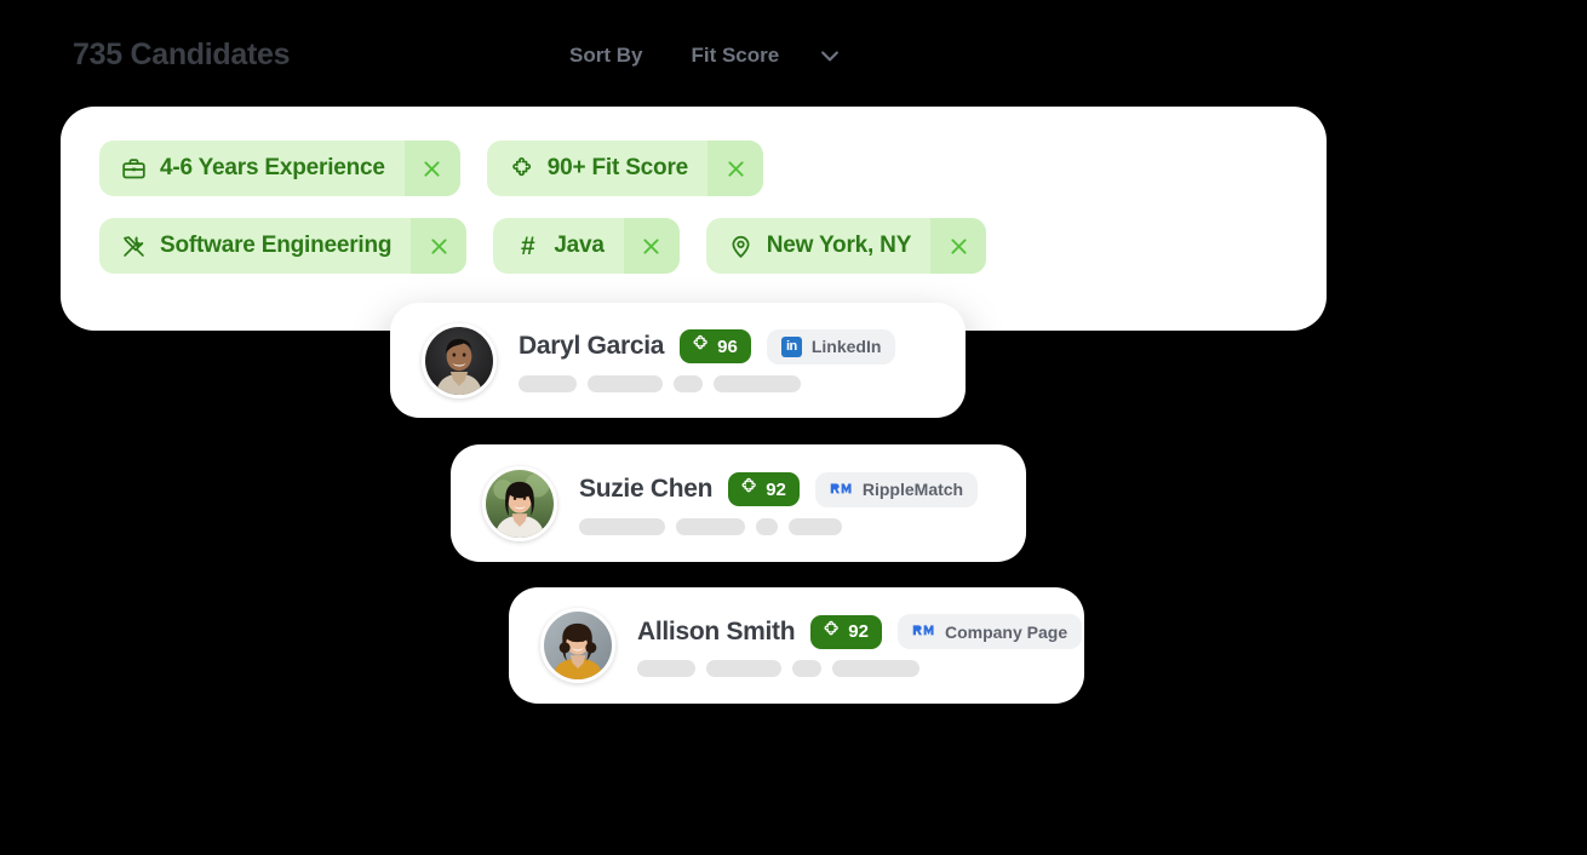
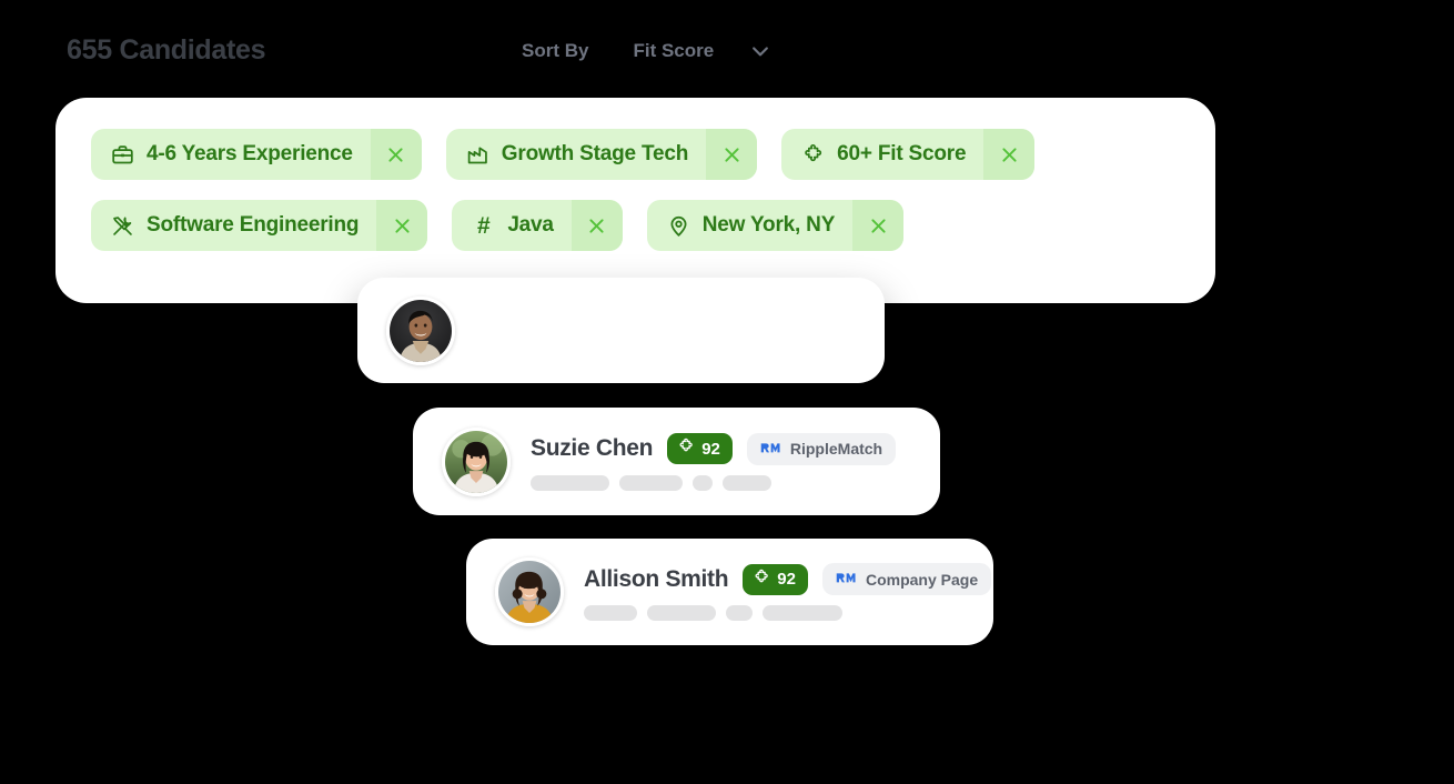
- 735 Candidates
+ 655 Candidates
  Sort By
  Fit Score
  4-6 Years Experience
+ Growth Stage Tech
- 90+ Fit Score
+ 60+ Fit Score
  Software Engineering
  #
  Java
  New York, NY
- Daryl Garcia
- 96
- in
- LinkedIn
  Suzie Chen
  92
  RippleMatch
  Allison Smith
  92
  Company Page
